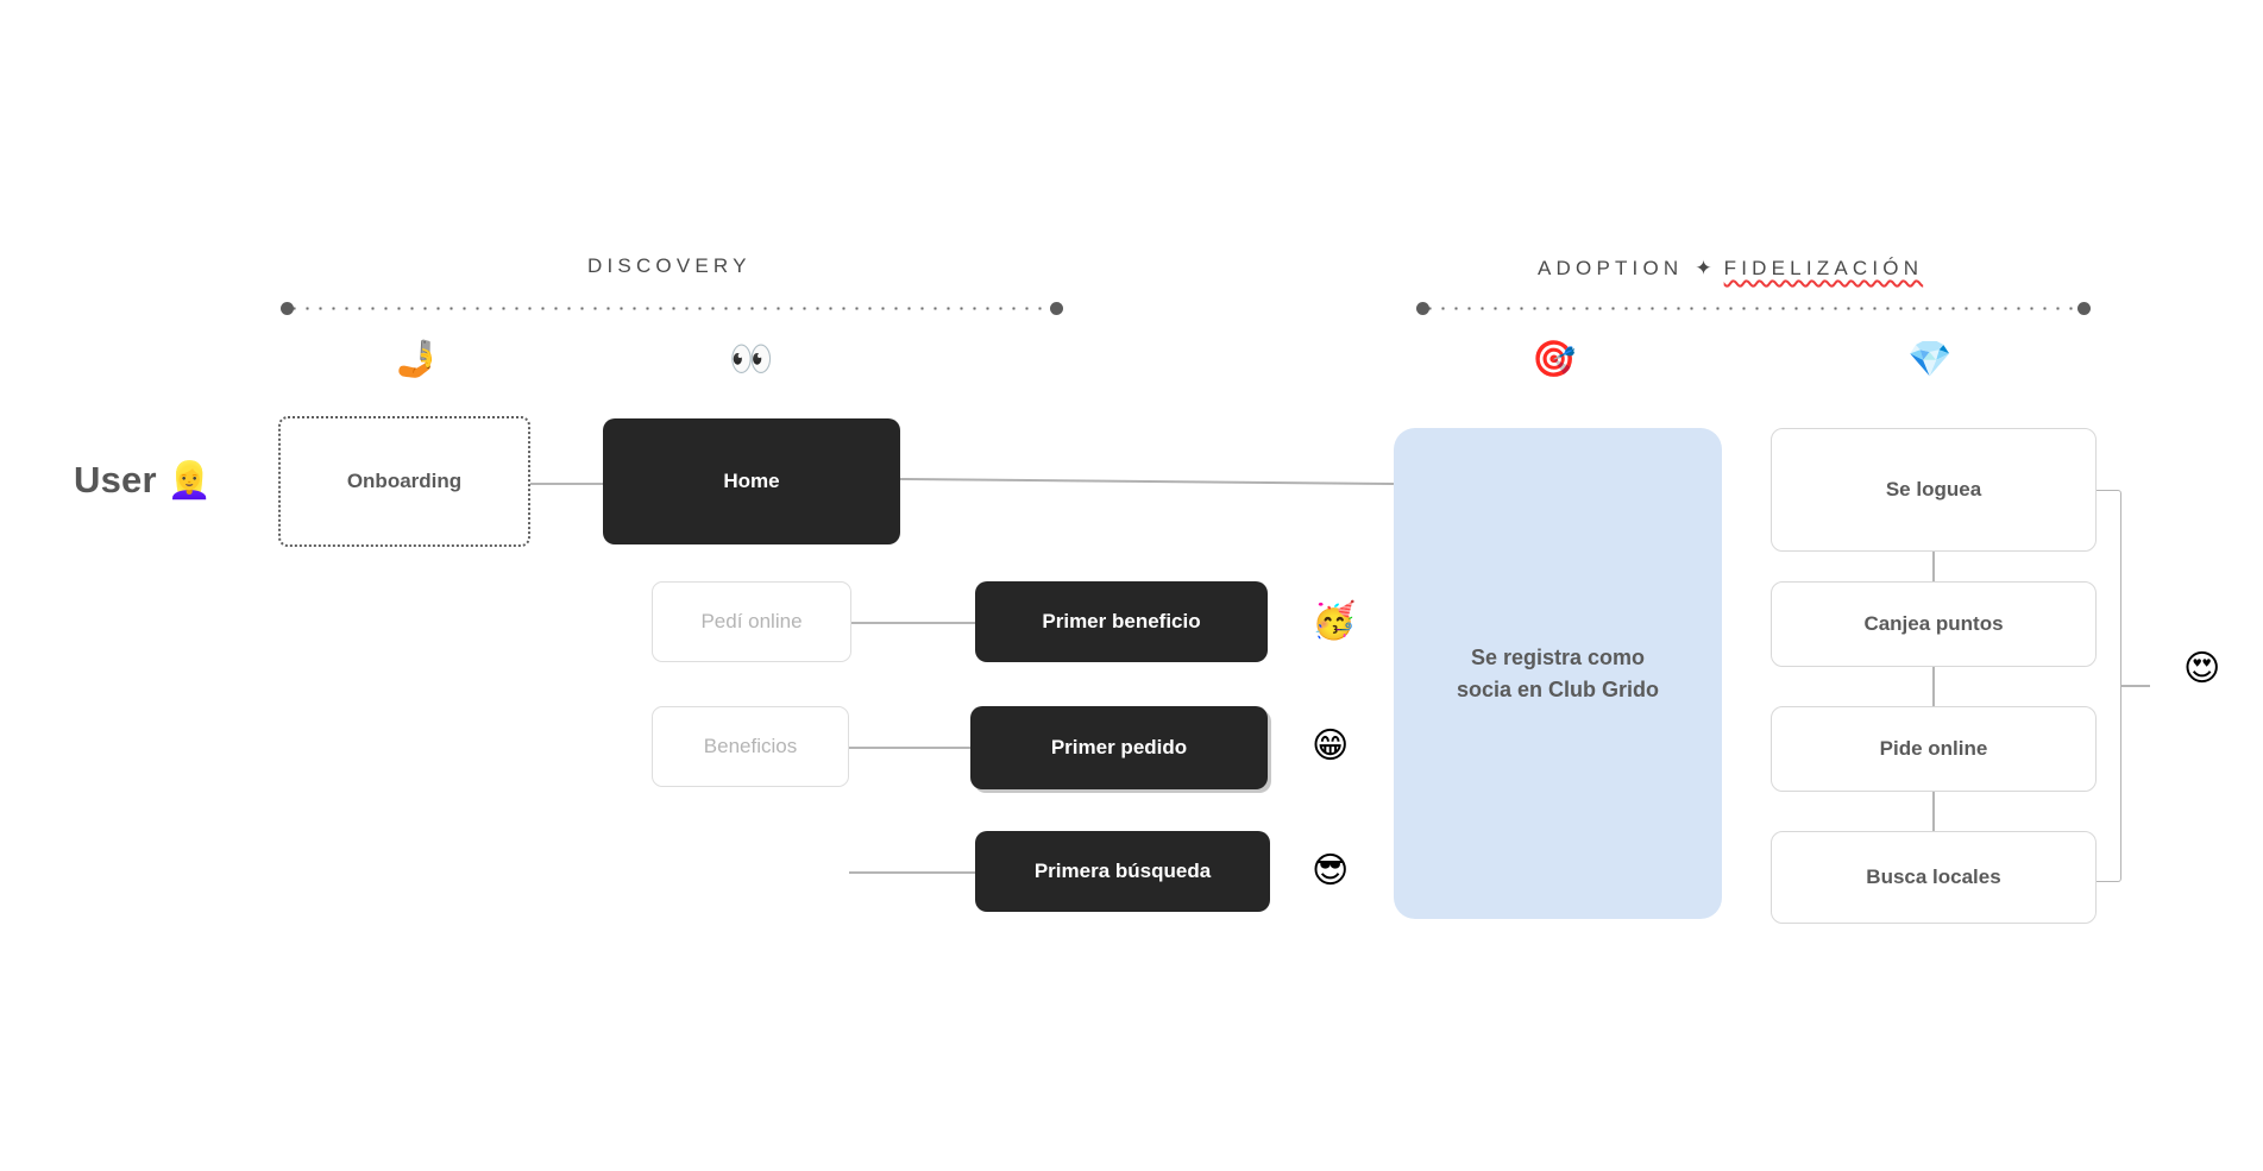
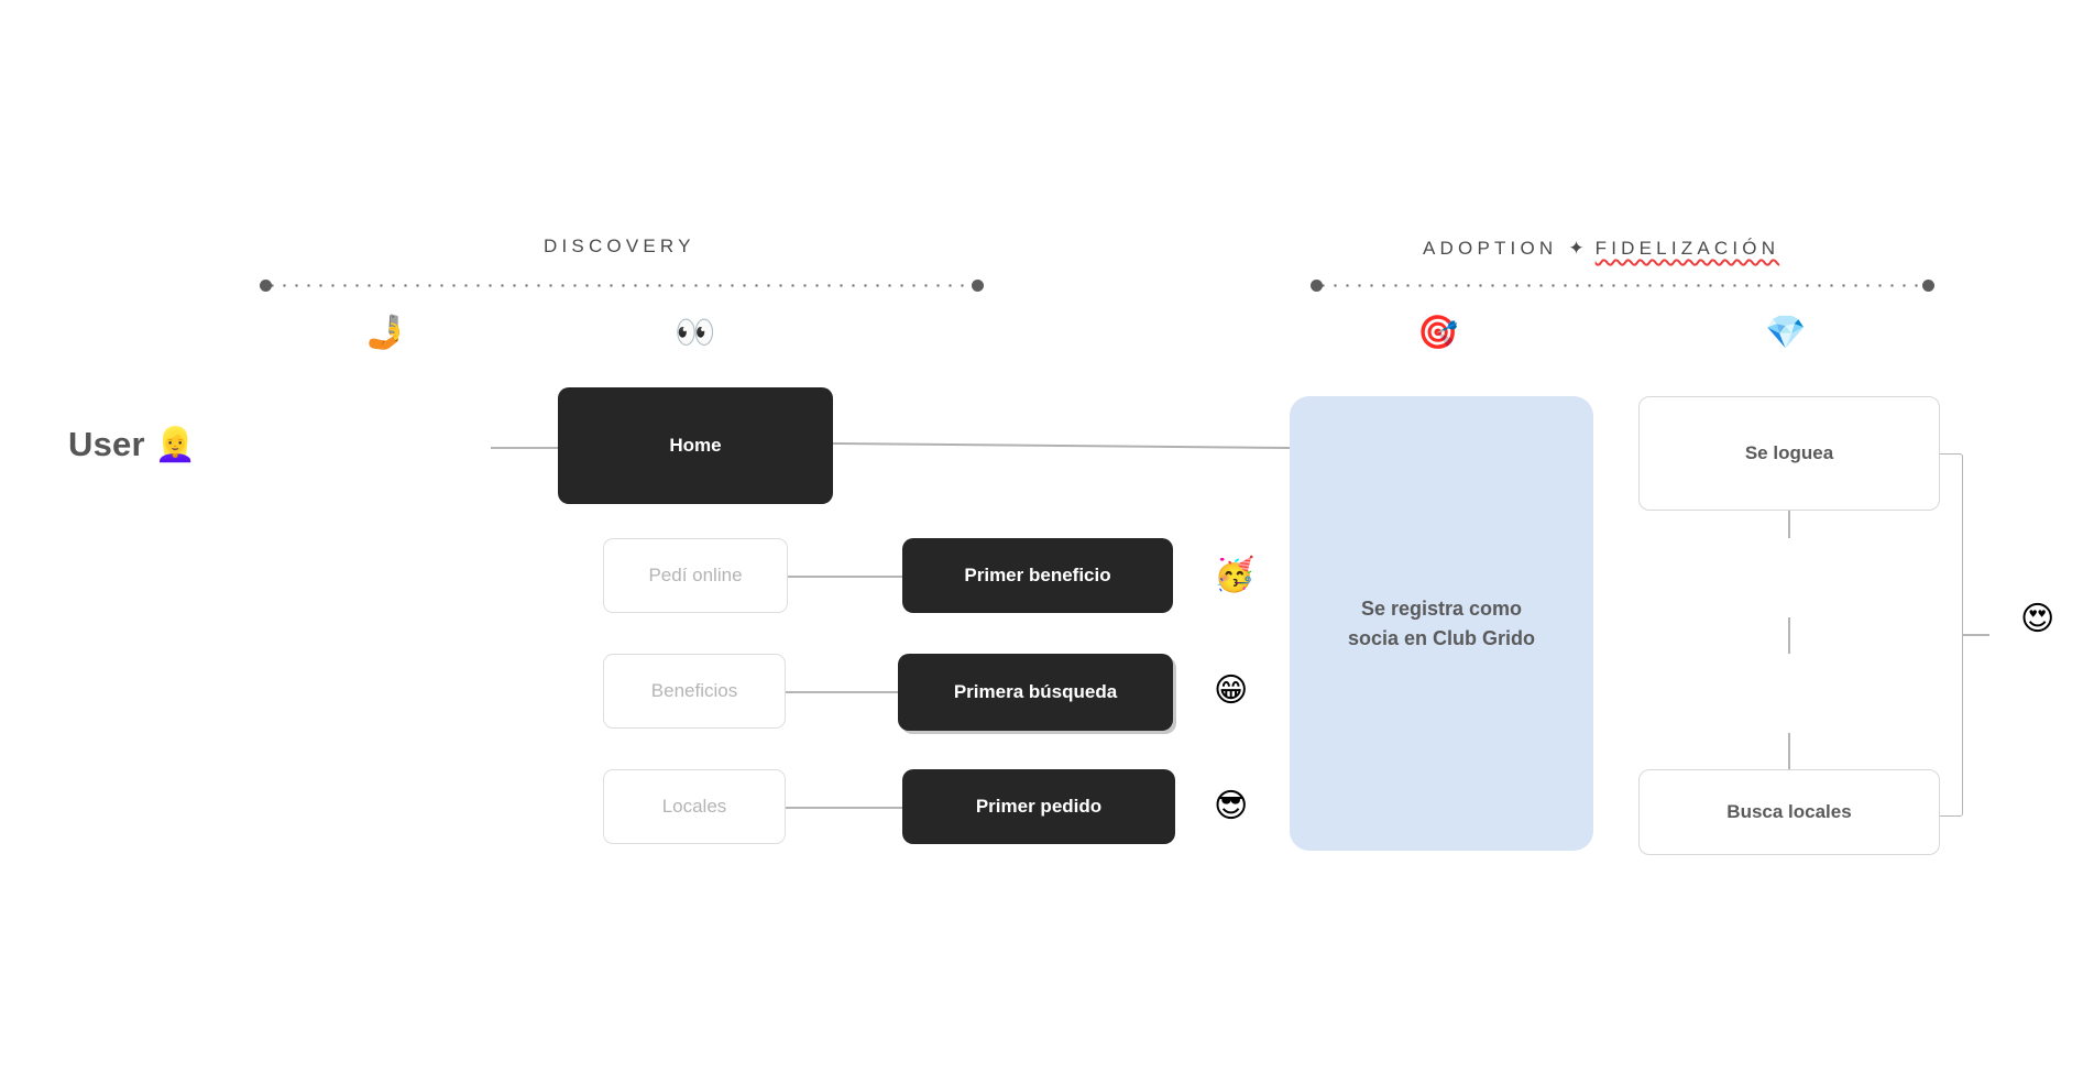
  DISCOVERY
  ADOPTION ✦ FIDELIZACIÓN
  🤳
  👀
  🎯
  💎
  User 👱‍♀️
- Onboarding
  Home
  Pedí online
  Primer beneficio
  🥳
  Beneficios
- Primer pedido
+ Primera búsqueda
  😁
+ Locales
- Primera búsqueda
+ Primer pedido
  😎
  Se registra como
  socia en Club Grido
  Se loguea
- Canjea puntos
- Pide online
  Busca locales
  😍
